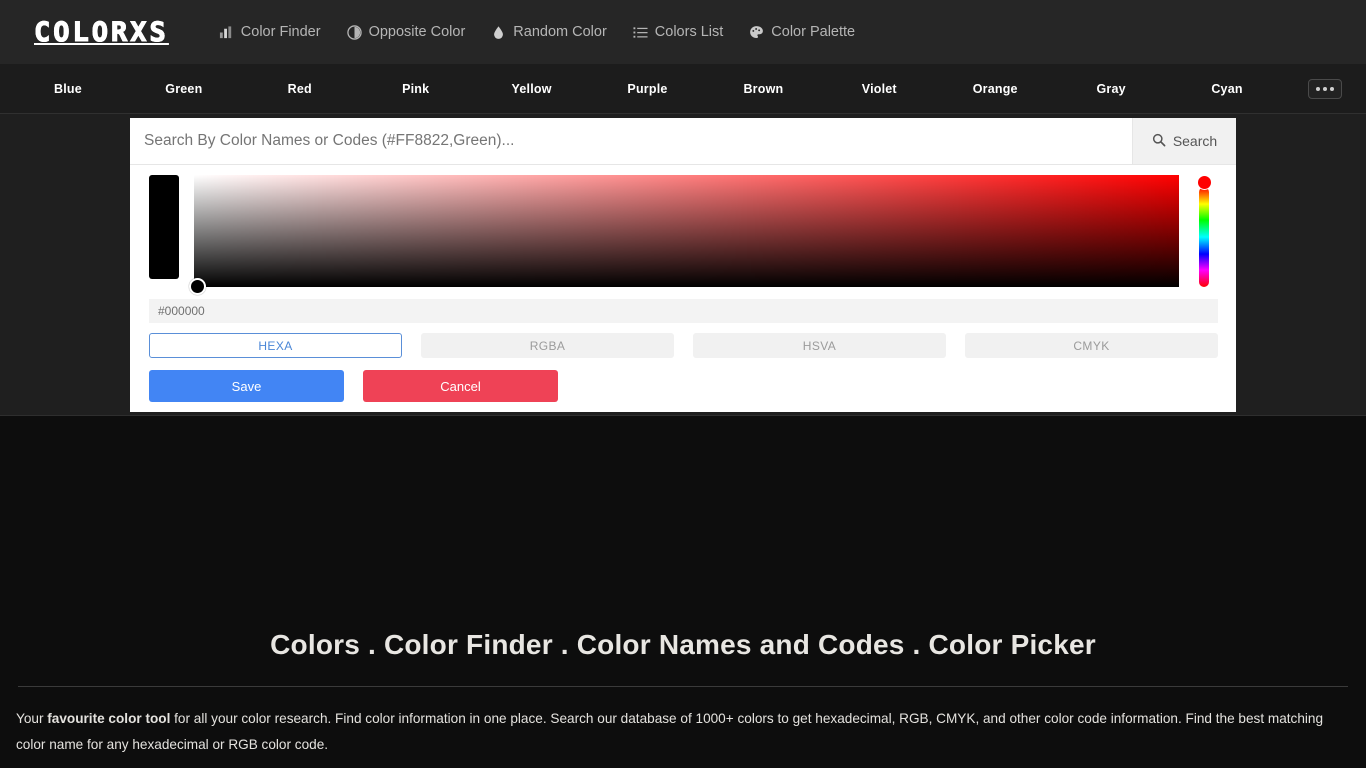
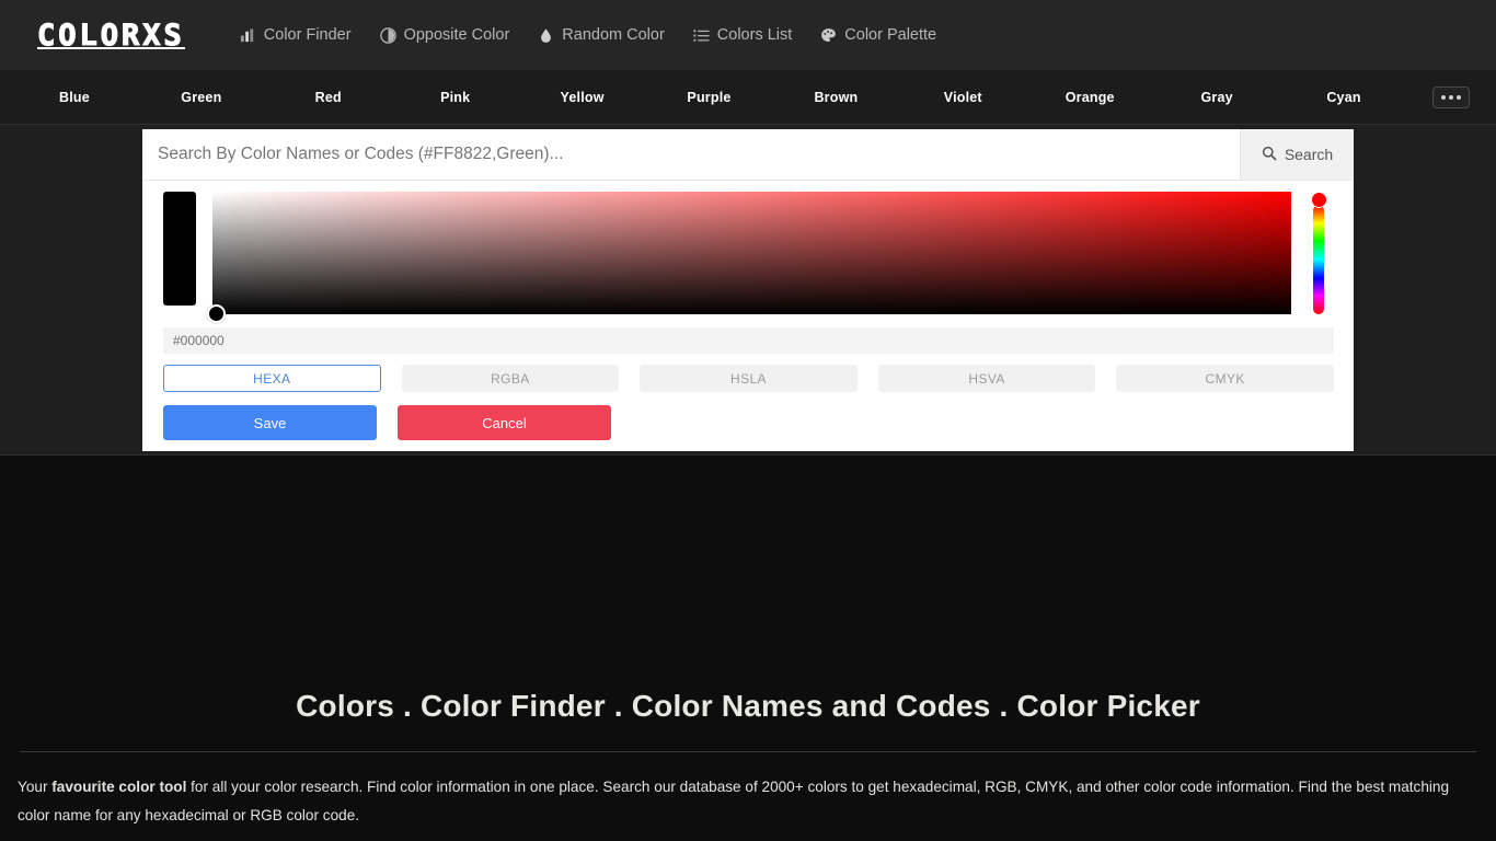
  COLORXS
  Color Finder
  Opposite Color
  Random Color
  Colors List
  Color Palette
  Blue
  Green
  Red
  Pink
  Yellow
  Purple
  Brown
  Violet
  Orange
  Gray
  Cyan
  Search By Color Names or Codes (#FF8822,Green)...
  Search
  #000000
  HEXA
  RGBA
+ HSLA
  HSVA
  CMYK
  Save
  Cancel
  Colors . Color Finder . Color Names and Codes . Color Picker
- Your favourite color tool for all your color research. Find color information in one place. Search our database of 1000+ colors to get hexadecimal, RGB, CMYK, and other color code information. Find the best matching color name for any hexadecimal or RGB color code.
+ Your favourite color tool for all your color research. Find color information in one place. Search our database of 2000+ colors to get hexadecimal, RGB, CMYK, and other color code information. Find the best matching color name for any hexadecimal or RGB color code.
